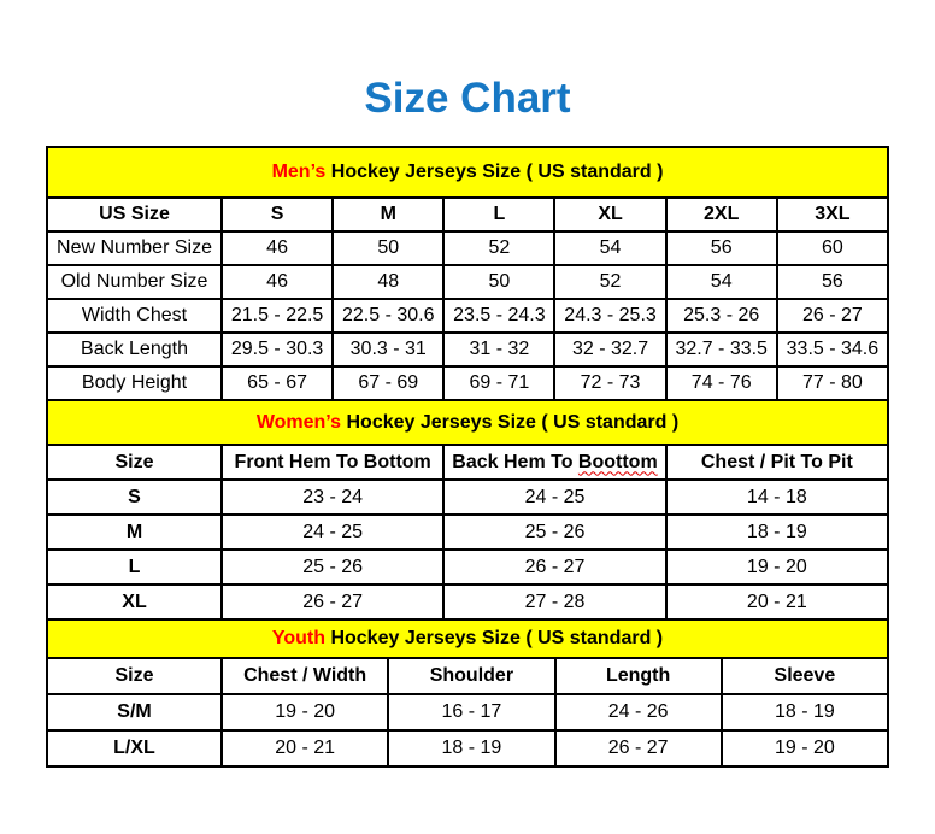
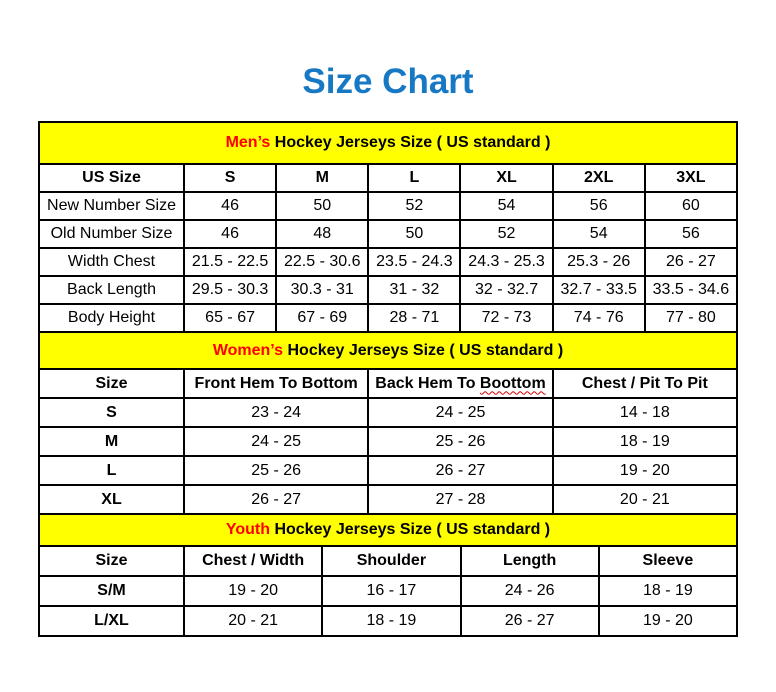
  Size Chart
  Men’s Hockey Jerseys Size ( US standard )
  US Size	S	M	L	XL	2XL	3XL
  New Number Size	46	50	52	54	56	60
  Old Number Size	46	48	50	52	54	56
  Width Chest	21.5 - 22.5	22.5 - 30.6	23.5 - 24.3	24.3 - 25.3	25.3 - 26	26 - 27
  Back Length	29.5 - 30.3	30.3 - 31	31 - 32	32 - 32.7	32.7 - 33.5	33.5 - 34.6
- Body Height	65 - 67	67 - 69	69 - 71	72 - 73	74 - 76	77 - 80
+ Body Height	65 - 67	67 - 69	28 - 71	72 - 73	74 - 76	77 - 80
  Women’s Hockey Jerseys Size ( US standard )
  Size	Front Hem To Bottom	Back Hem To Boottom	Chest / Pit To Pit
  S	23 - 24	24 - 25	14 - 18
  M	24 - 25	25 - 26	18 - 19
  L	25 - 26	26 - 27	19 - 20
  XL	26 - 27	27 - 28	20 - 21
  Youth Hockey Jerseys Size ( US standard )
  Size	Chest / Width	Shoulder	Length	Sleeve
  S/M	19 - 20	16 - 17	24 - 26	18 - 19
  L/XL	20 - 21	18 - 19	26 - 27	19 - 20
